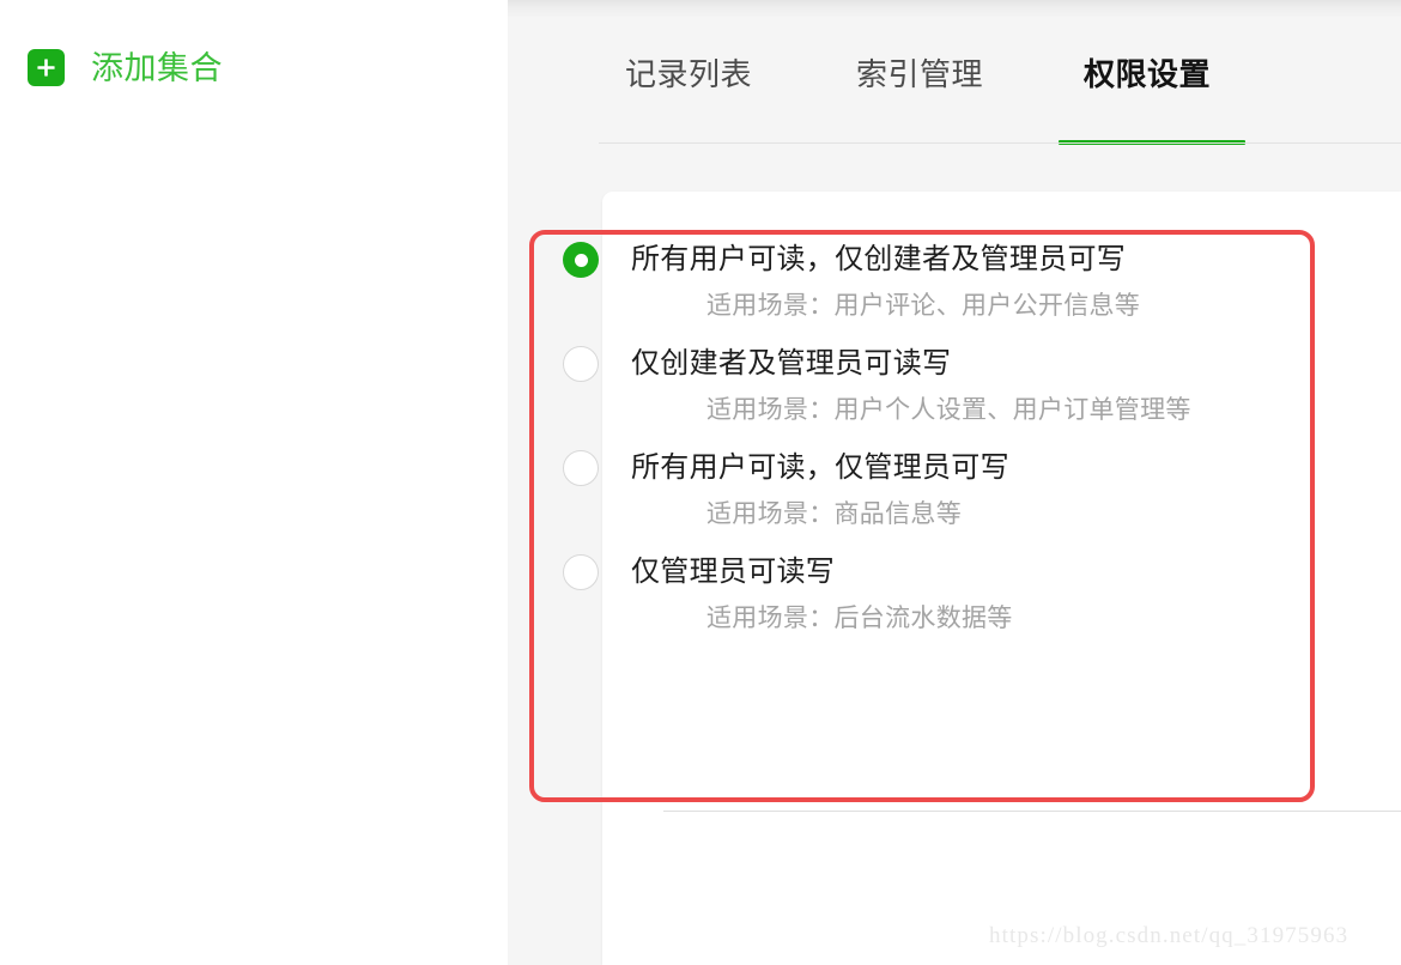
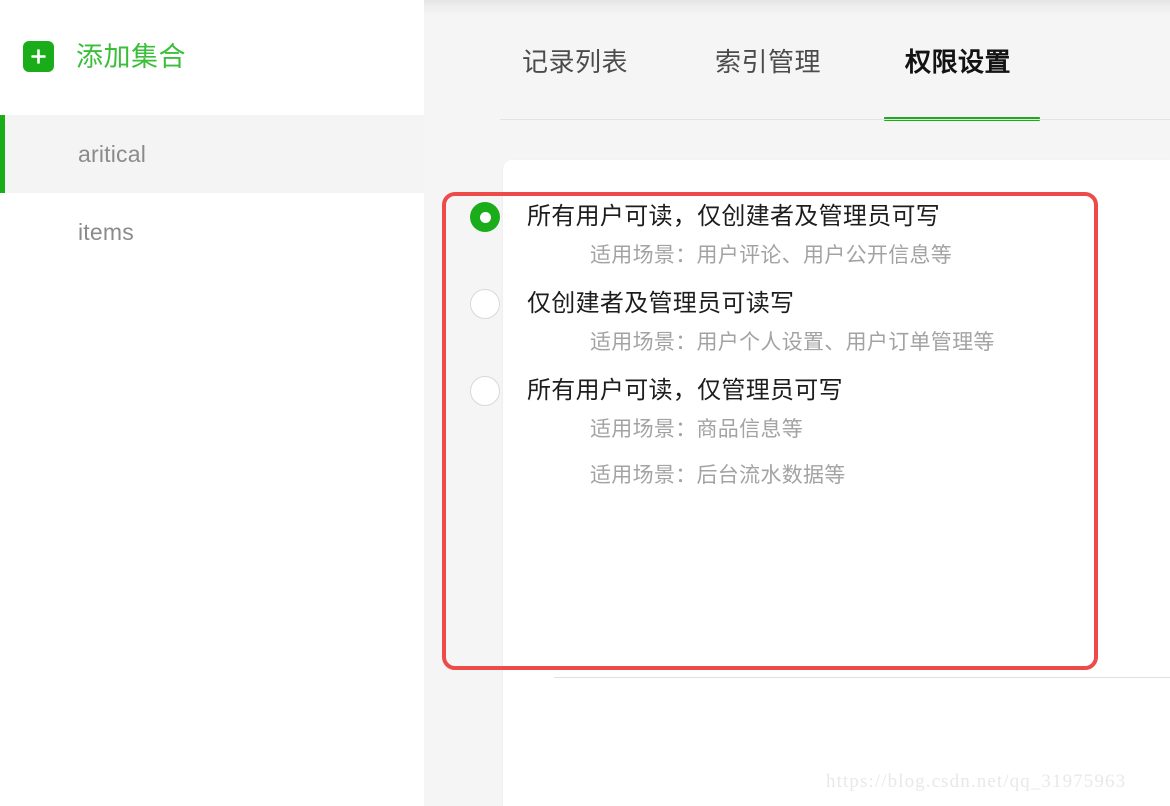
  添加集合
+ aritical
+ items
  记录列表
  索引管理
  权限设置
  所有用户可读，仅创建者及管理员可写
  适用场景：用户评论、用户公开信息等
  仅创建者及管理员可读写
  适用场景：用户个人设置、用户订单管理等
  所有用户可读，仅管理员可写
  适用场景：商品信息等
- 仅管理员可读写
  适用场景：后台流水数据等
